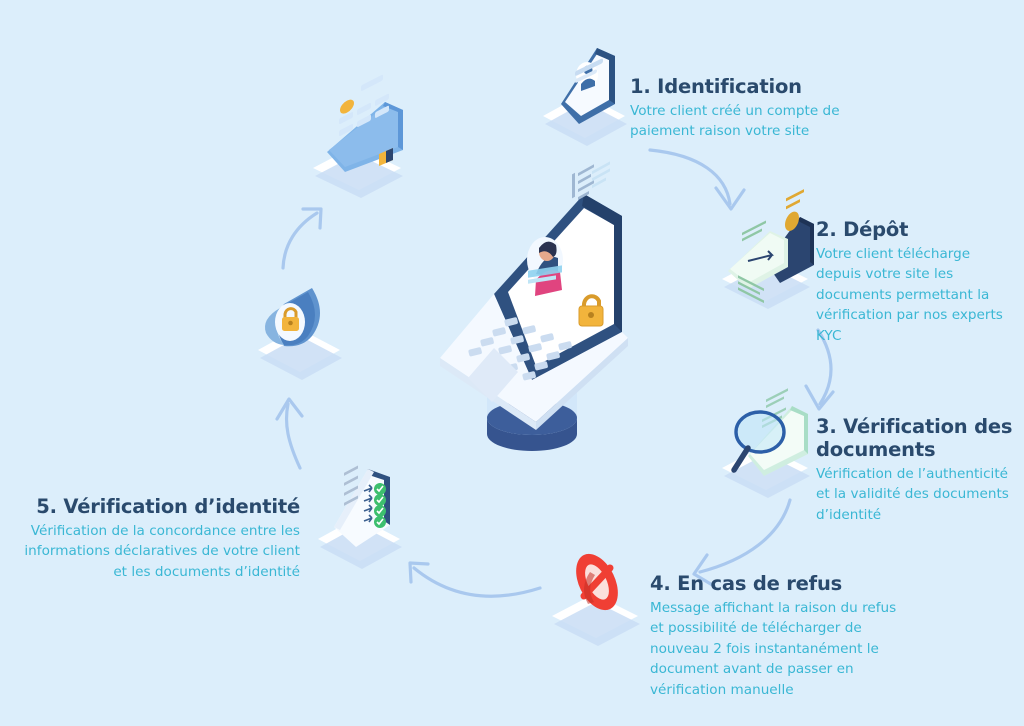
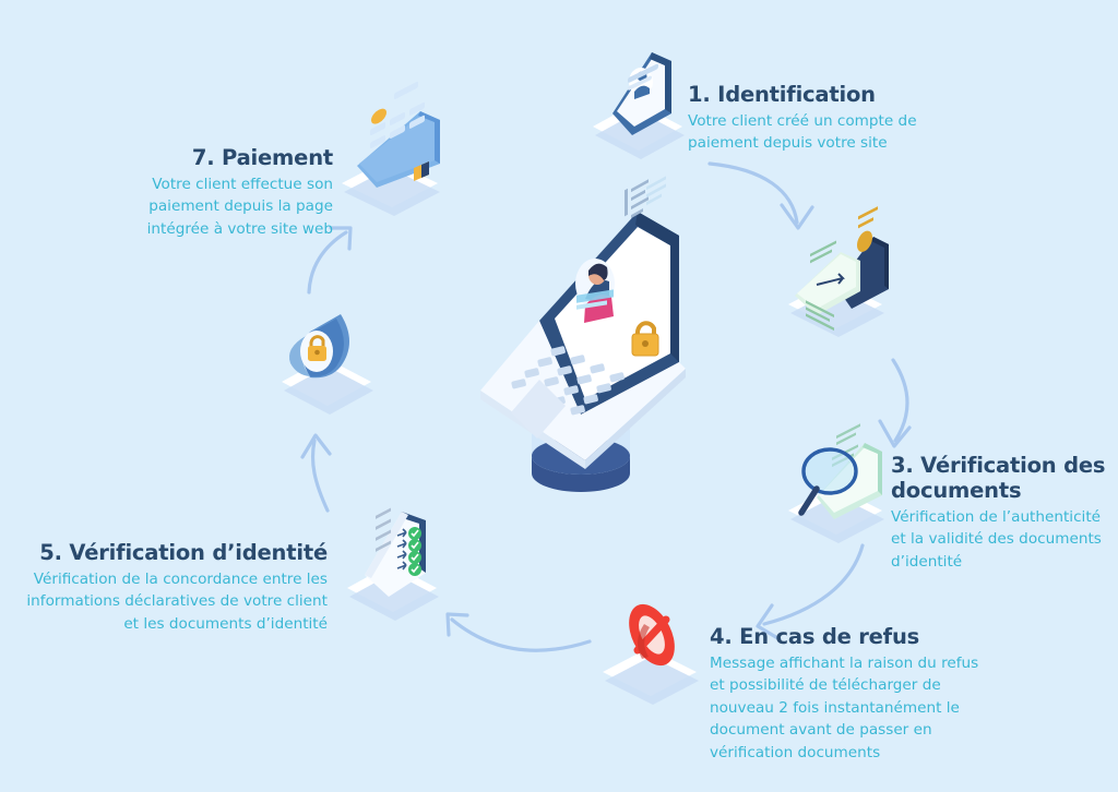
  1. Identification
- Votre client créé un compte de paiement raison votre site
+ Votre client créé un compte de paiement depuis votre site
- 2. Dépôt
- Votre client télécharge depuis votre site les documents permettant la vérification par nos experts KYC
  3. Vérification des documents
  Vérification de l’authenticité et la validité des documents d’identité
  4. En cas de refus
- Message affichant la raison du refus et possibilité de télécharger de nouveau 2 fois instantanément le document avant de passer en vérification manuelle
+ Message affichant la raison du refus et possibilité de télécharger de nouveau 2 fois instantanément le document avant de passer en vérification documents
  5. Vérification d’identité
  Vérification de la concordance entre les informations déclaratives de votre client et les documents d’identité
+ 7. Paiement
+ Votre client effectue son paiement depuis la page intégrée à votre site web
